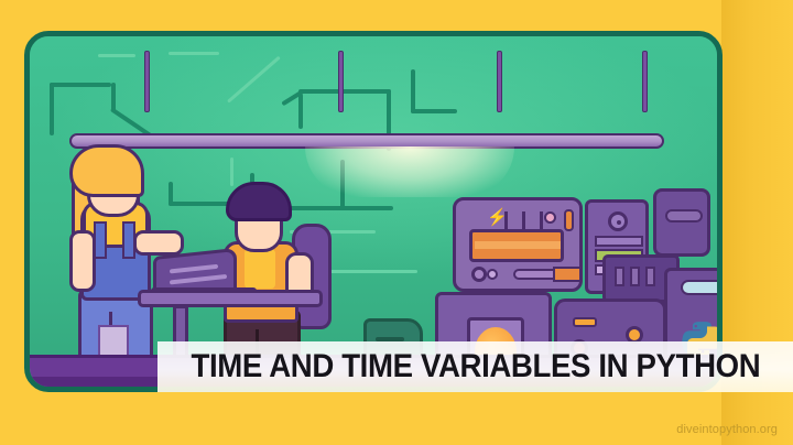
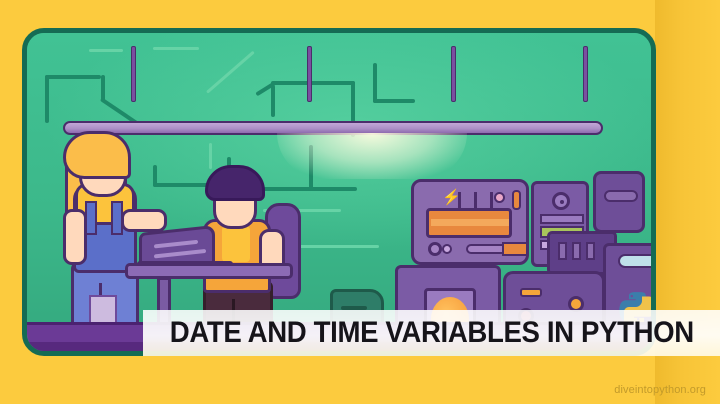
  ⚡
- TIME AND TIME VARIABLES IN PYTHON
+ DATE AND TIME VARIABLES IN PYTHON
  diveintopython.org
